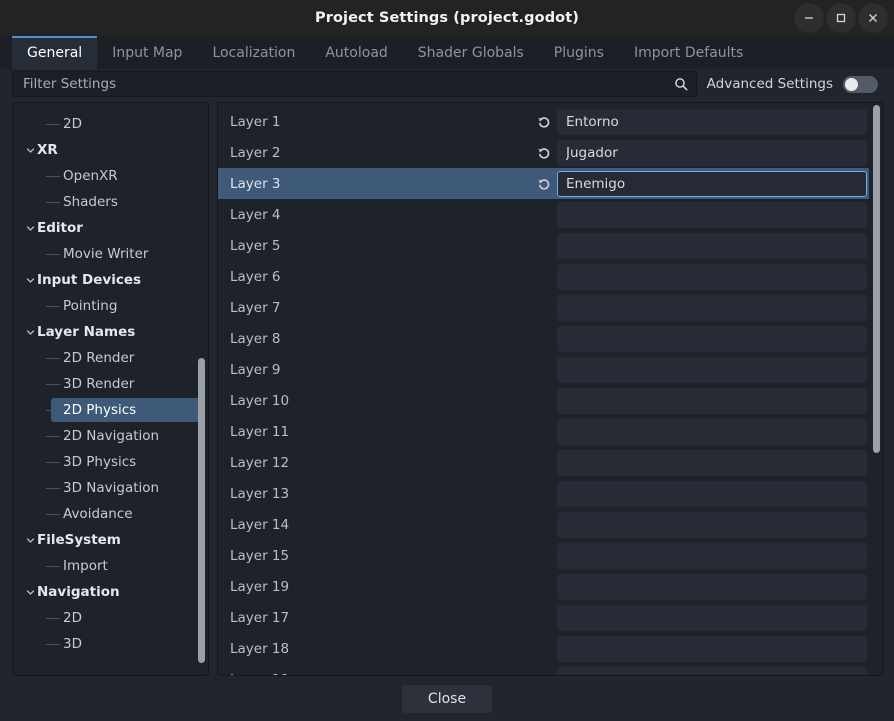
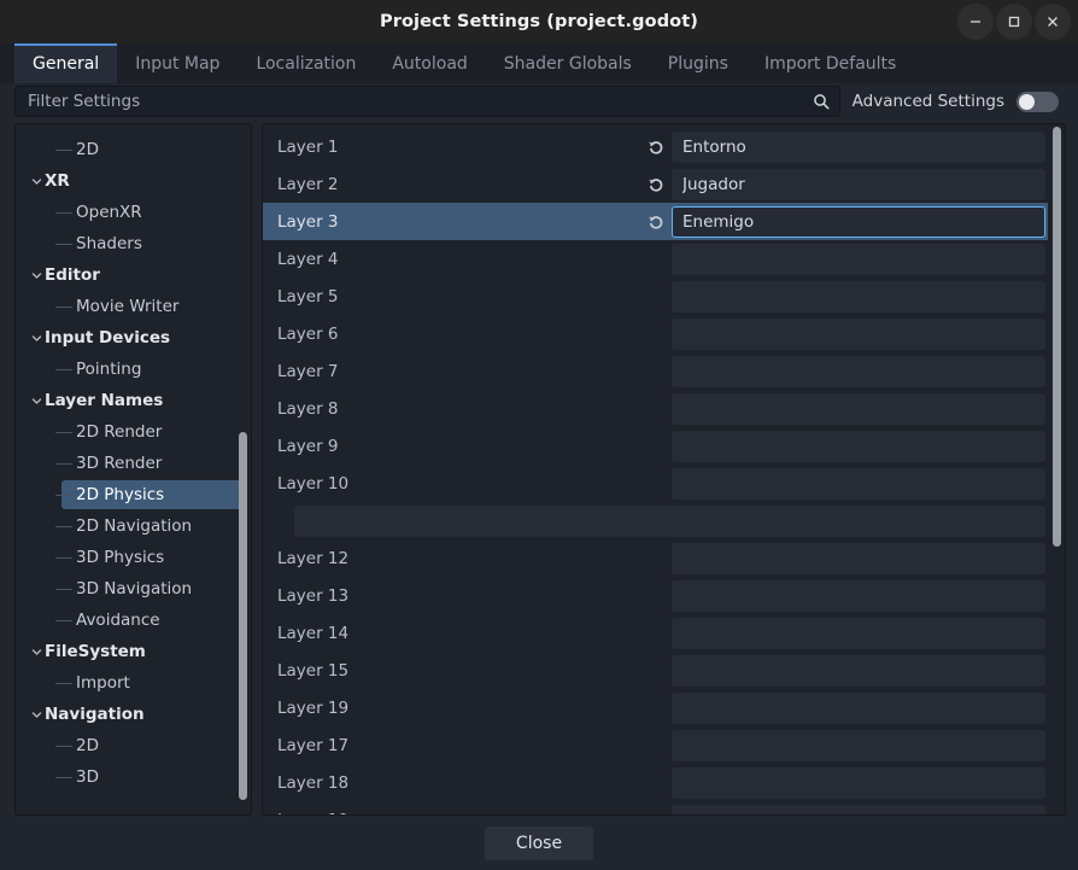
  Project Settings (project.godot)
  General
  Input Map
  Localization
  Autoload
  Shader Globals
  Plugins
  Import Defaults
  Filter Settings
  Advanced Settings
  2D
  XR
  OpenXR
  Shaders
  Editor
  Movie Writer
  Input Devices
  Pointing
  Layer Names
  2D Render
  3D Render
  2D Physics
  2D Navigation
  3D Physics
  3D Navigation
  Avoidance
  FileSystem
  Import
  Navigation
  2D
  3D
  Layer 1
  Entorno
  Layer 2
  Jugador
  Layer 3
  Enemigo
  Layer 4
  Layer 5
  Layer 6
  Layer 7
  Layer 8
  Layer 9
  Layer 10
- Layer 11
  Layer 12
  Layer 13
  Layer 14
  Layer 15
  Layer 19
  Layer 17
  Layer 18
  Close
